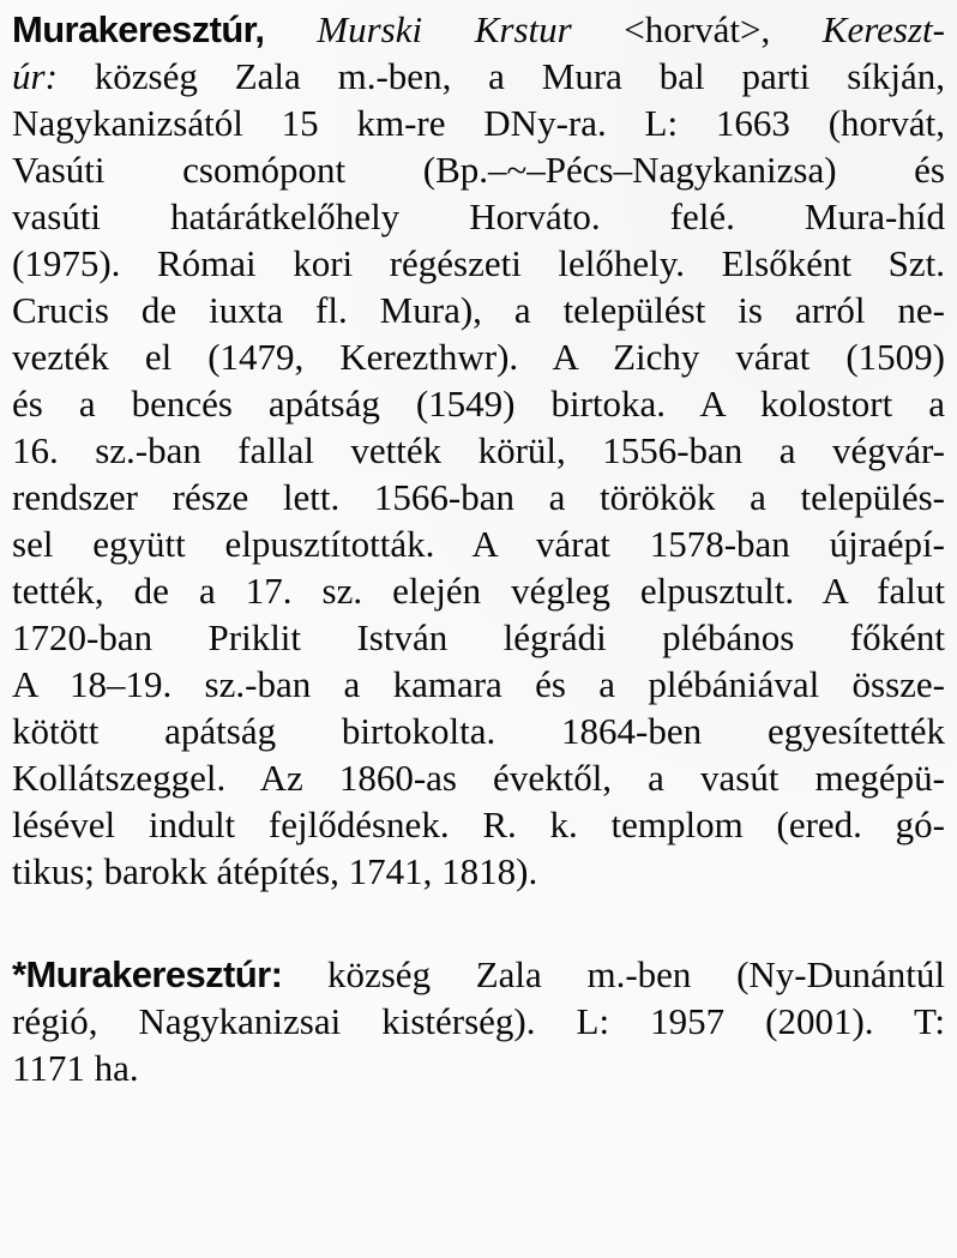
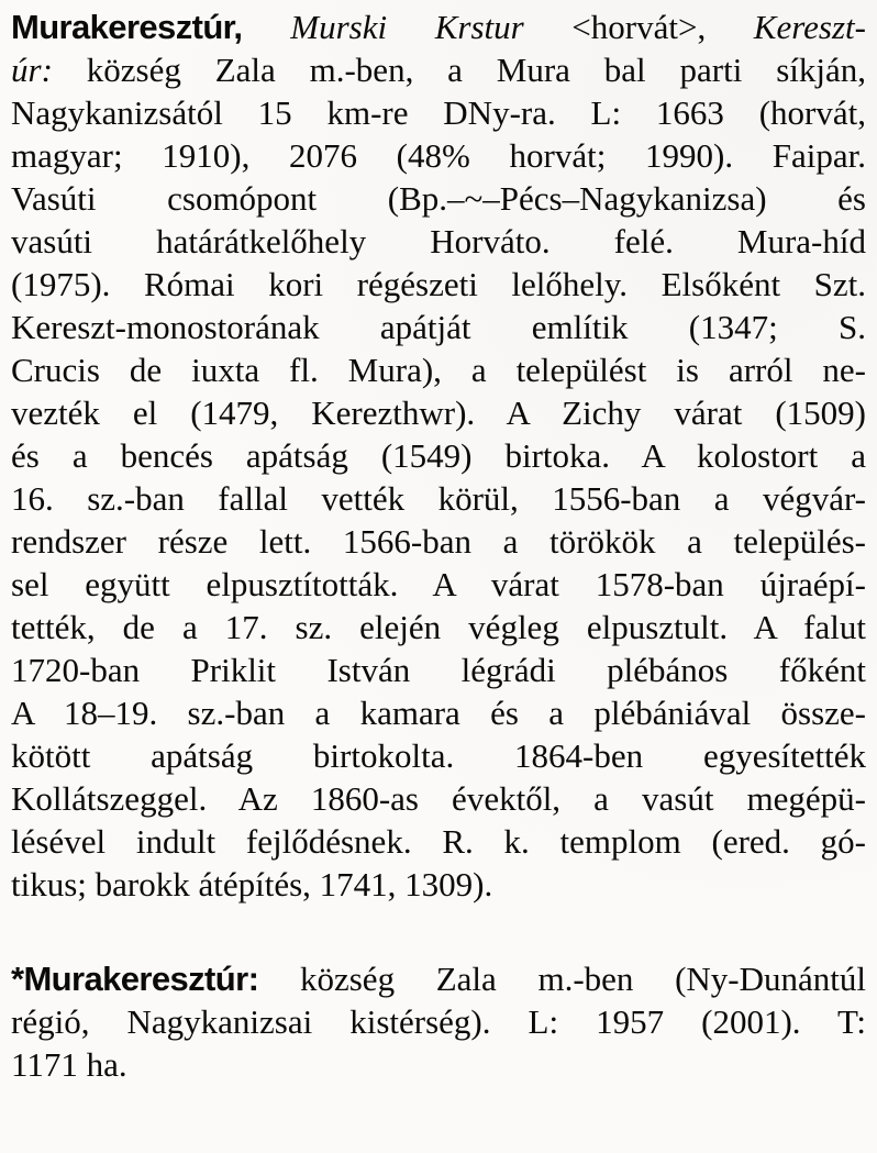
  Murakeresztúr, Murski Krstur <horvát>, Kereszt-
  úr: község Zala m.-ben, a Mura bal parti síkján,
  Nagykanizsától 15 km-re DNy-ra. L: 1663 (horvát,
+ magyar; 1910), 2076 (48% horvát; 1990). Faipar.
  Vasúti csomópont (Bp.–~–Pécs–Nagykanizsa) és
  vasúti határátkelőhely Horváto. felé. Mura-híd
  (1975). Római kori régészeti lelőhely. Elsőként Szt.
+ Kereszt-monostorának apátját említik (1347; S.
  Crucis de iuxta fl. Mura), a települést is arról ne-
  vezték el (1479, Kerezthwr). A Zichy várat (1509)
  és a bencés apátság (1549) birtoka. A kolostort a
  16. sz.-ban fallal vették körül, 1556-ban a végvár-
  rendszer része lett. 1566-ban a törökök a település-
  sel együtt elpusztították. A várat 1578-ban újraépí-
  tették, de a 17. sz. elején végleg elpusztult. A falut
  1720-ban Priklit István légrádi plébános főként
  A 18–19. sz.-ban a kamara és a plébániával össze-
  kötött apátság birtokolta. 1864-ben egyesítették
  Kollátszeggel. Az 1860-as évektől, a vasút megépü-
  lésével indult fejlődésnek. R. k. templom (ered. gó-
- tikus; barokk átépítés, 1741, 1818).
+ tikus; barokk átépítés, 1741, 1309).
  *Murakeresztúr: község Zala m.-ben (Ny-Dunántúl
  régió, Nagykanizsai kistérség). L: 1957 (2001). T:
  1171 ha.
